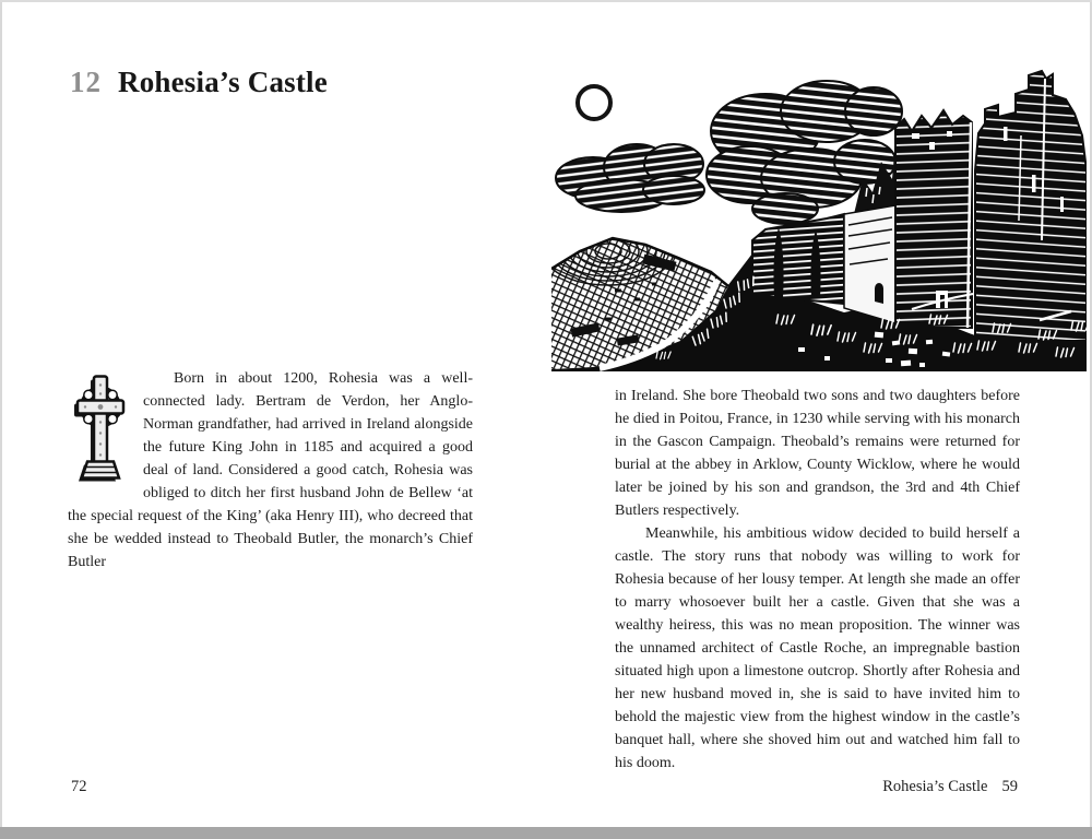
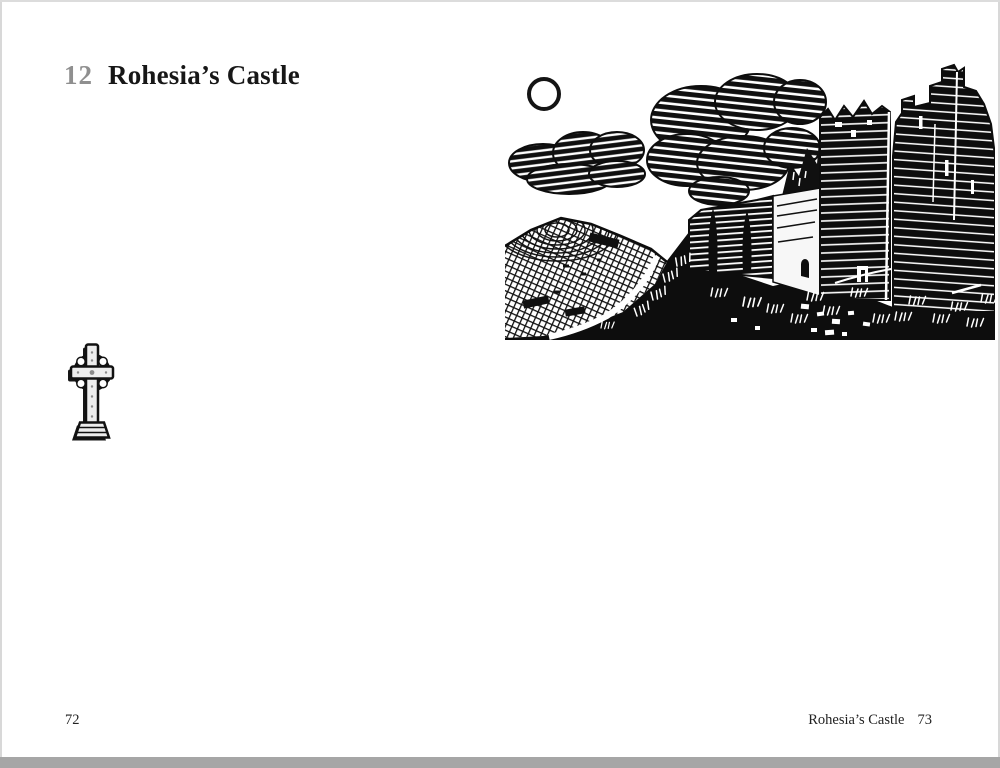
  12
  Rohesia’s Castle
- Born in about 1200, Rohesia was a well-connected lady. Bertram de Verdon, her Anglo-Norman grandfather, had arrived in Ireland alongside the future King John in 1185 and acquired a good deal of land. Considered a good catch, Rohesia was obliged to ditch her first husband John de Bellew ‘at the special request of the King’ (aka Henry III), who decreed that she be wedded instead to Theobald Butler, the monarch’s Chief Butler
- in Ireland. She bore Theobald two sons and two daughters before he died in Poitou, France, in 1230 while serving with his monarch in the Gascon Campaign. Theobald’s remains were returned for burial at the abbey in Arklow, County Wicklow, where he would later be joined by his son and grandson, the 3rd and 4th Chief Butlers respectively.
- Meanwhile, his ambitious widow decided to build herself a castle. The story runs that nobody was willing to work for Rohesia because of her lousy temper. At length she made an offer to marry whosoever built her a castle. Given that she was a wealthy heiress, this was no mean proposition. The winner was the unnamed architect of Castle Roche, an impregnable bastion situated high upon a limestone outcrop. Shortly after Rohesia and her new husband moved in, she is said to have invited him to behold the majestic view from the highest window in the castle’s banquet hall, where she shoved him out and watched him fall to his doom.
  72
  Rohesia’s Castle
- 59
+ 73
